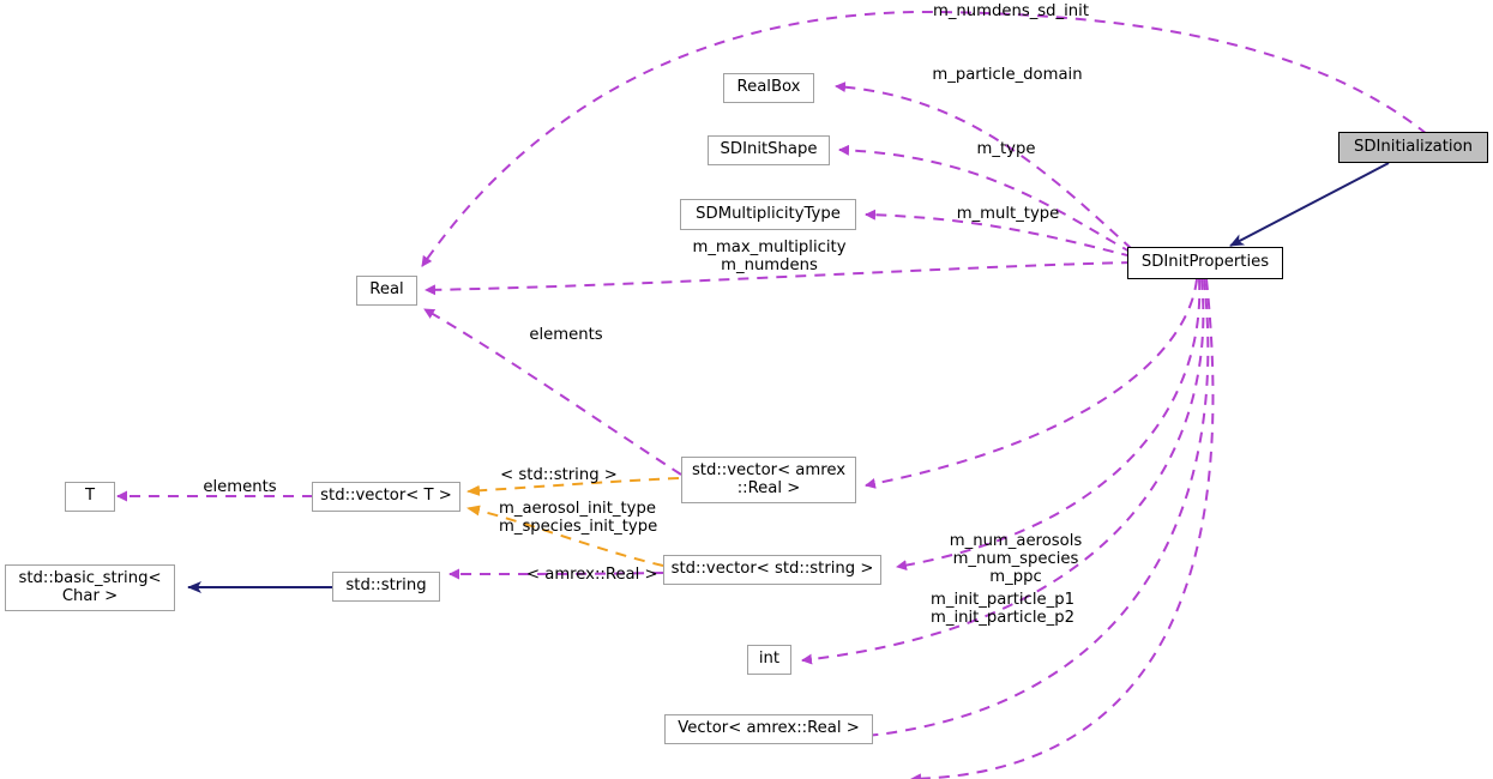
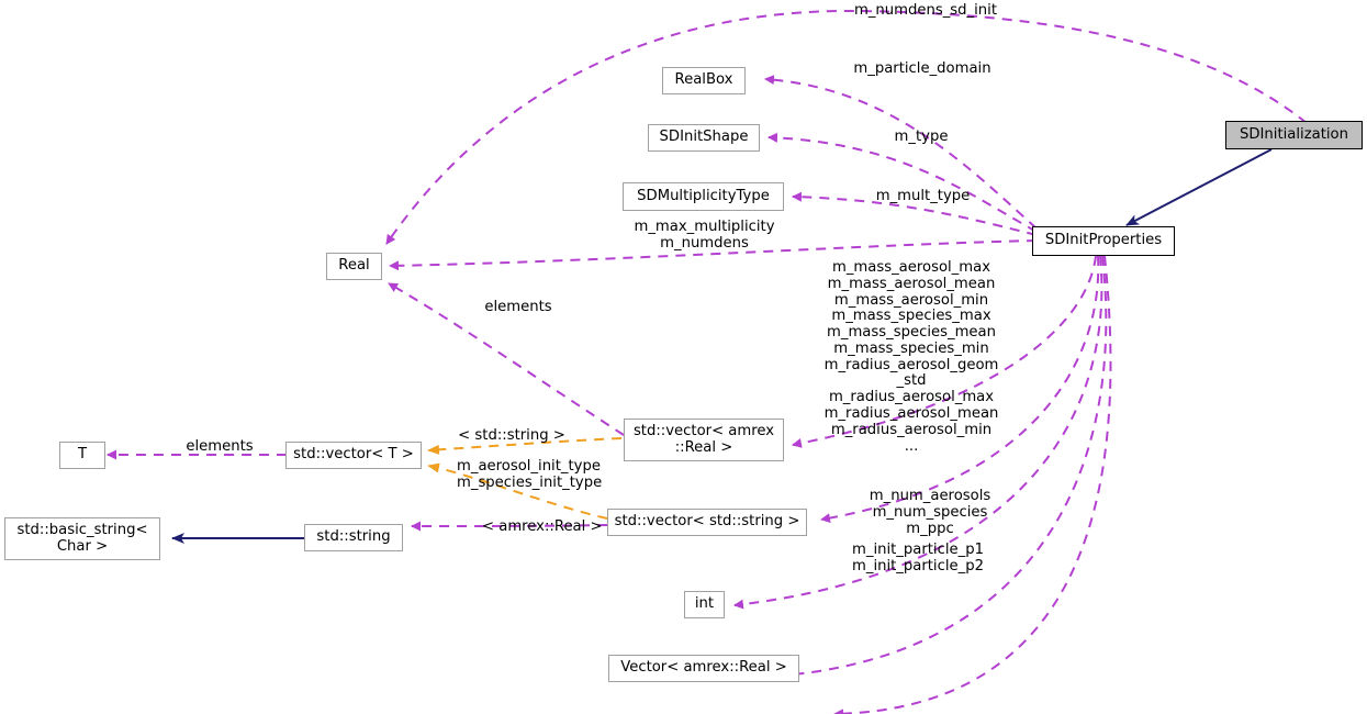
  SDInitialization
  SDInitProperties
  RealBox
  SDInitShape
  SDMultiplicityType
  Real
  std::vector< amrex
  ::Real >
  std::vector< std::string >
  std::vector< T >
  T
  std::string
  std::basic_string<
  Char >
  int
  Vector< amrex::Real >
  m_numdens_sd_init
  m_particle_domain
  m_type
  m_mult_type
  m_max_multiplicity
  m_numdens
+ m_mass_aerosol_max
+ m_mass_aerosol_mean
+ m_mass_aerosol_min
+ m_mass_species_max
+ m_mass_species_mean
+ m_mass_species_min
+ m_radius_aerosol_geom
+ _std
+ m_radius_aerosol_max
+ m_radius_aerosol_mean
+ m_radius_aerosol_min
+ ...
  elements
  elements
  < std::string >
  m_aerosol_init_type
  m_species_init_type
  < amrex::Real >
  m_num_aerosols
  m_num_species
  m_ppc
  m_init_particle_p1
  m_init_particle_p2
